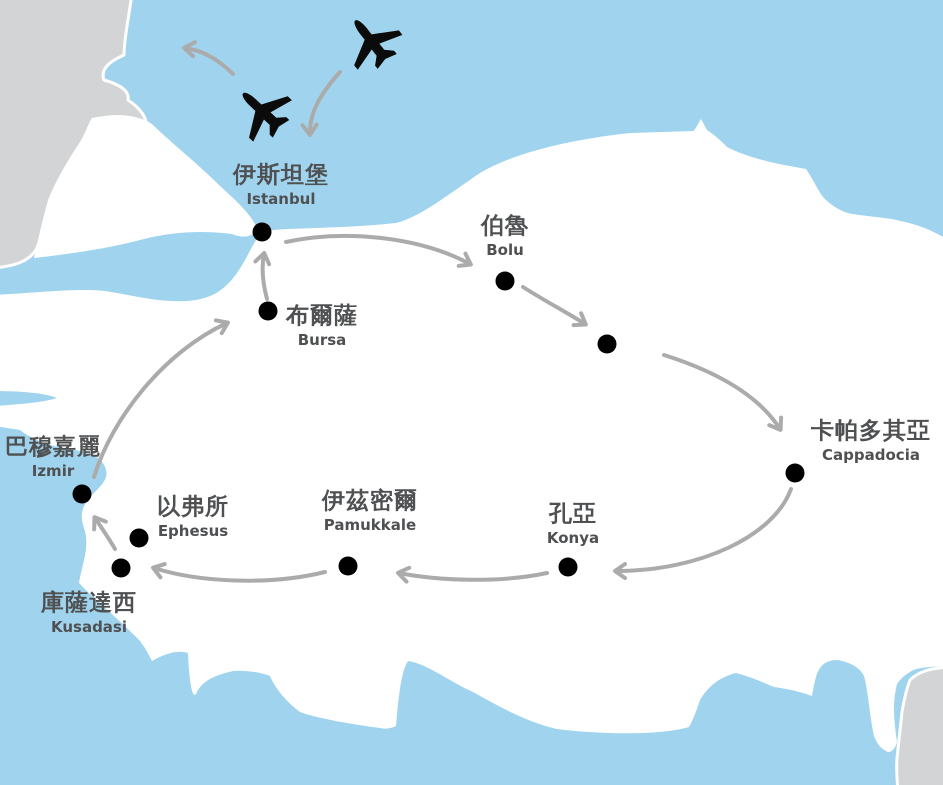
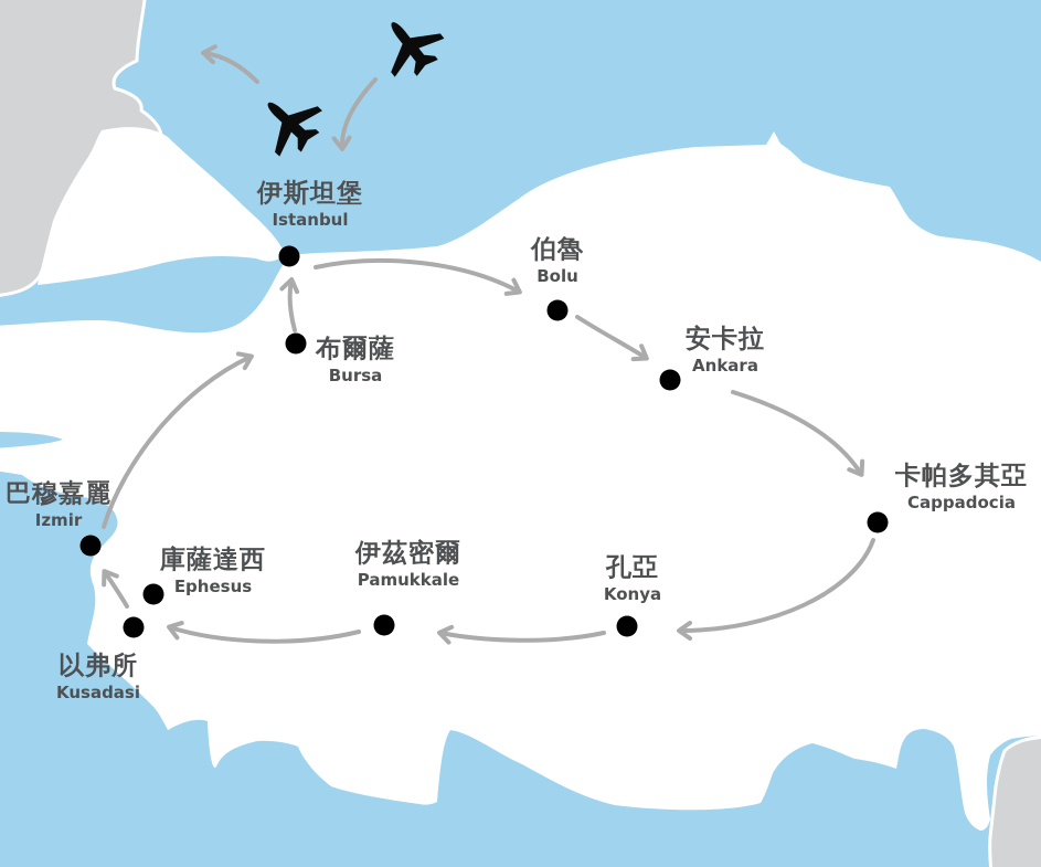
  伊斯坦堡
  Istanbul
  伯魯
  Bolu
+ 安卡拉
+ Ankara
  卡帕多其亞
  Cappadocia
  孔亞
  Konya
  伊茲密爾
  Pamukkale
- 庫薩達西
+ 以弗所
  Kusadasi
- 以弗所
+ 庫薩達西
  Ephesus
  巴穆嘉麗
  Izmir
  布爾薩
  Bursa
